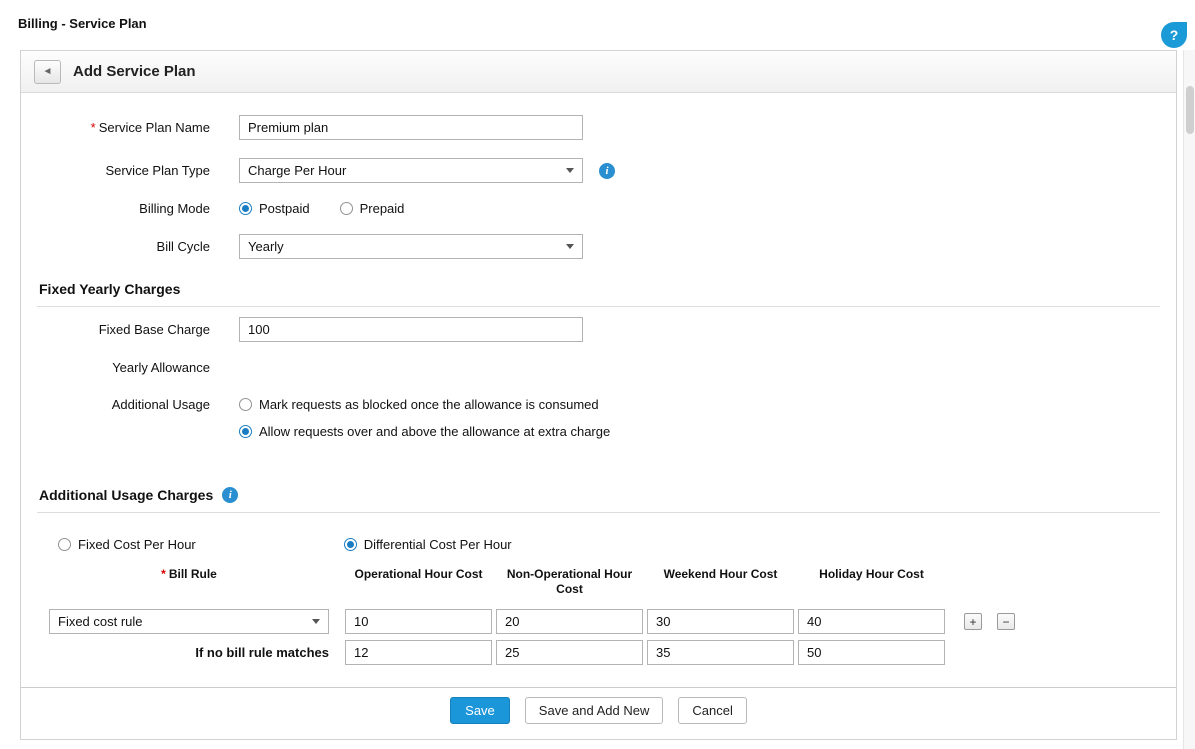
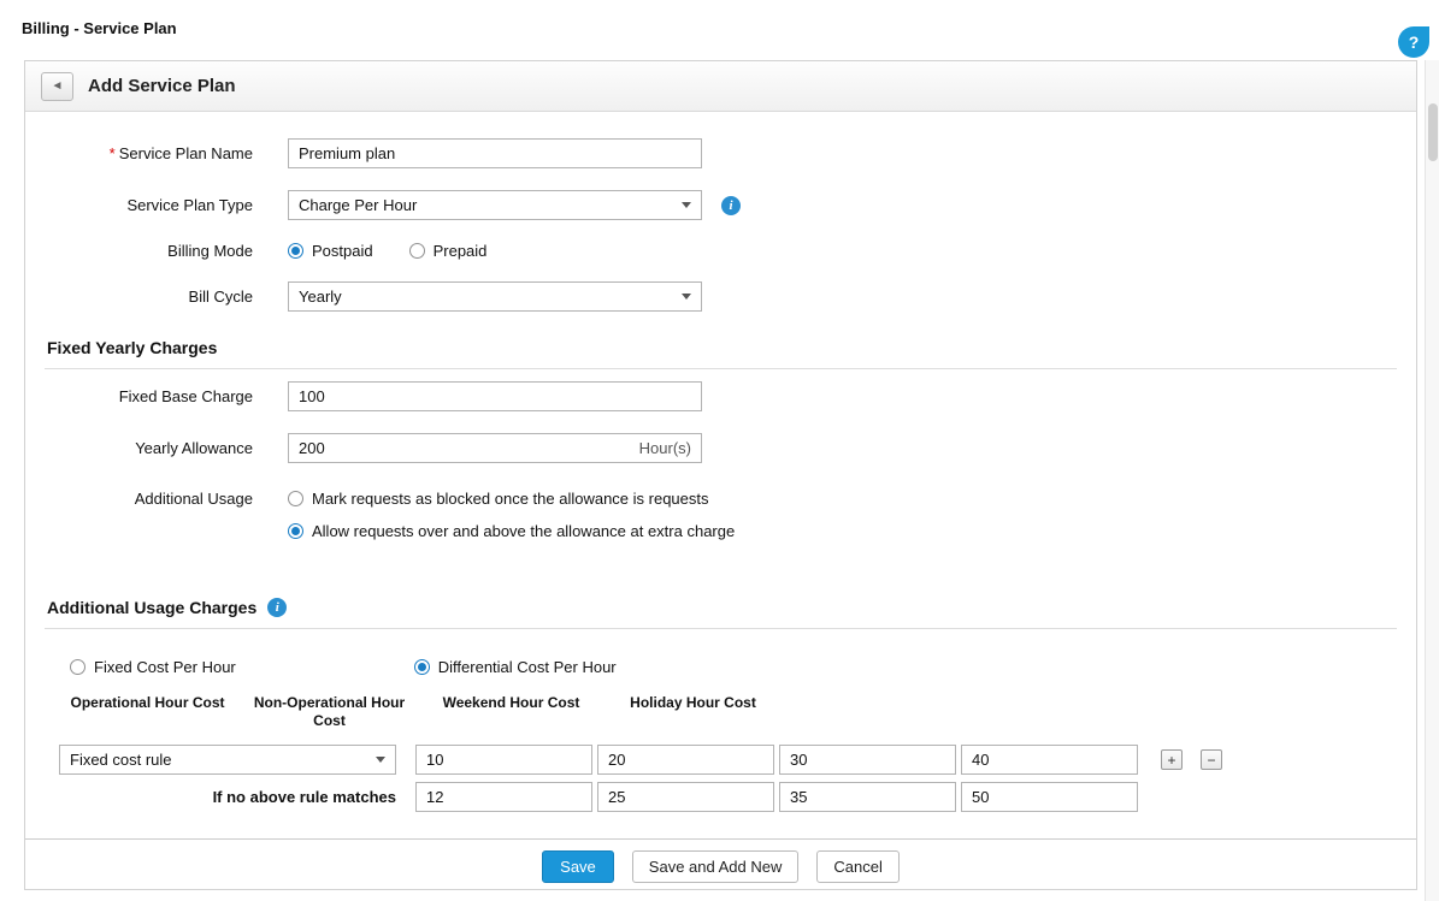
  Billing - Service Plan
  ?
  ◄
  Add Service Plan
  * Service Plan Name
  Premium plan
  Service Plan Type
  Charge Per Hour
  i
  Billing Mode
  Postpaid
  Prepaid
  Bill Cycle
  Yearly
  Fixed Yearly Charges
  Fixed Base Charge
  100
  Yearly Allowance
+ 200
+ Hour(s)
  Additional Usage
- Mark requests as blocked once the allowance is consumed
+ Mark requests as blocked once the allowance is requests
  Allow requests over and above the allowance at extra charge
  Additional Usage Charges
  i
  Fixed Cost Per Hour
  Differential Cost Per Hour
- * Bill Rule
  Operational Hour Cost
  Non-Operational Hour Cost
  Weekend Hour Cost
  Holiday Hour Cost
  Fixed cost rule
  10
  20
  30
  40
  +
  −
- If no bill rule matches
+ If no above rule matches
  12
  25
  35
  50
  Save
  Save and Add New
  Cancel
